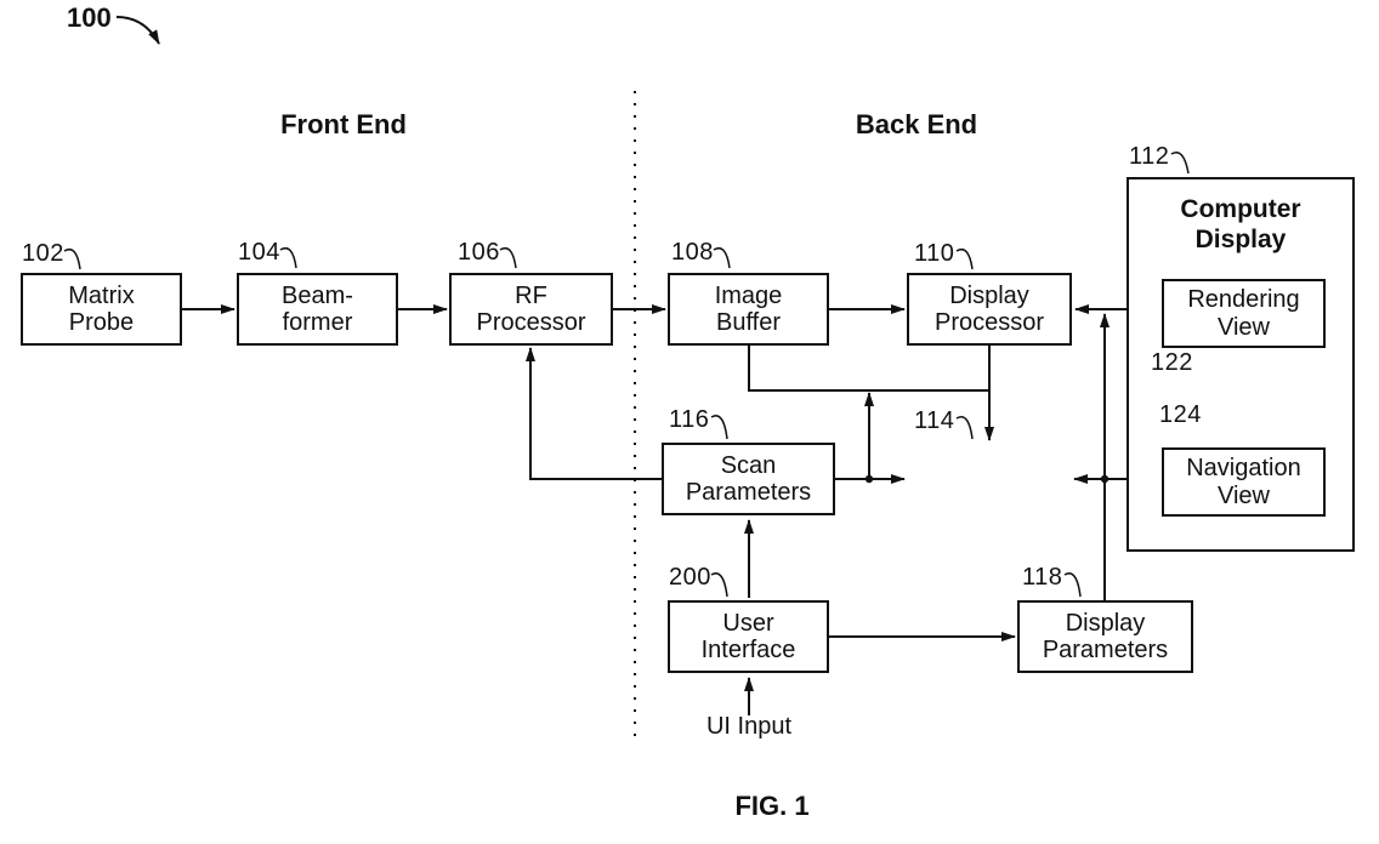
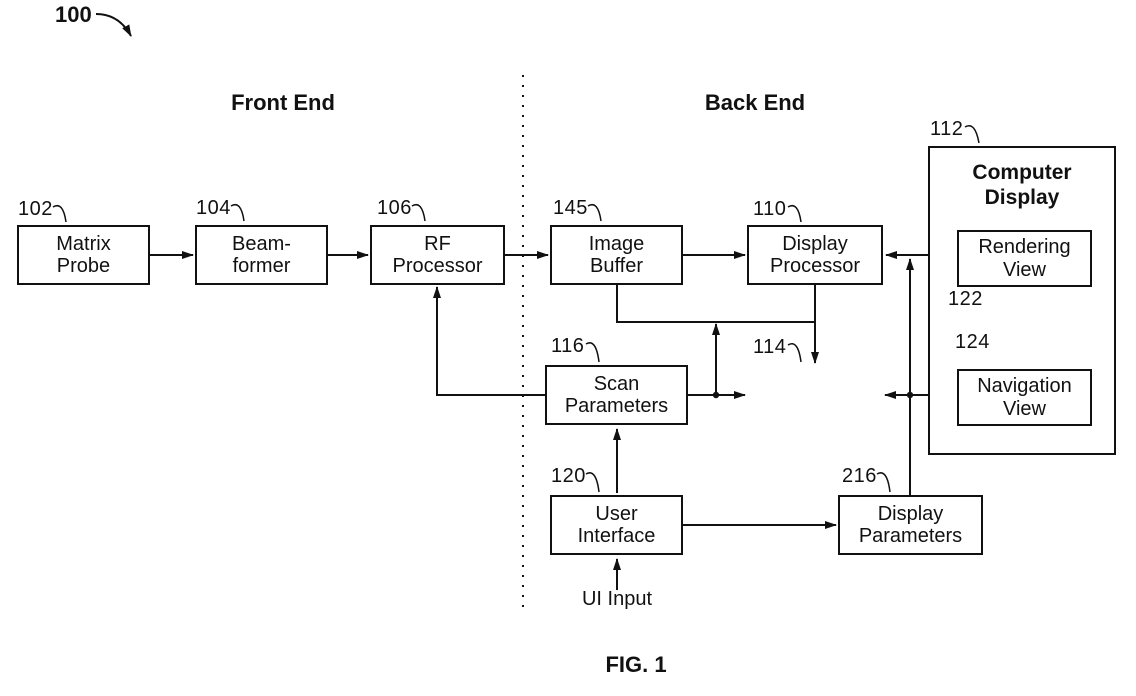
  100
  Front End
  Back End
  Matrix
  Probe
  Beam-
  former
  RF
  Processor
  Image
  Buffer
  Display
  Processor
  Computer
  Display
  Rendering
  View
  Navigation
  View
  Scan
  Parameters
  User
  Interface
  Display
  Parameters
  102
  104
  106
- 108
+ 145
  110
  112
  122
  124
  116
  114
- 200
+ 120
- 118
+ 216
  UI Input
  FIG. 1
